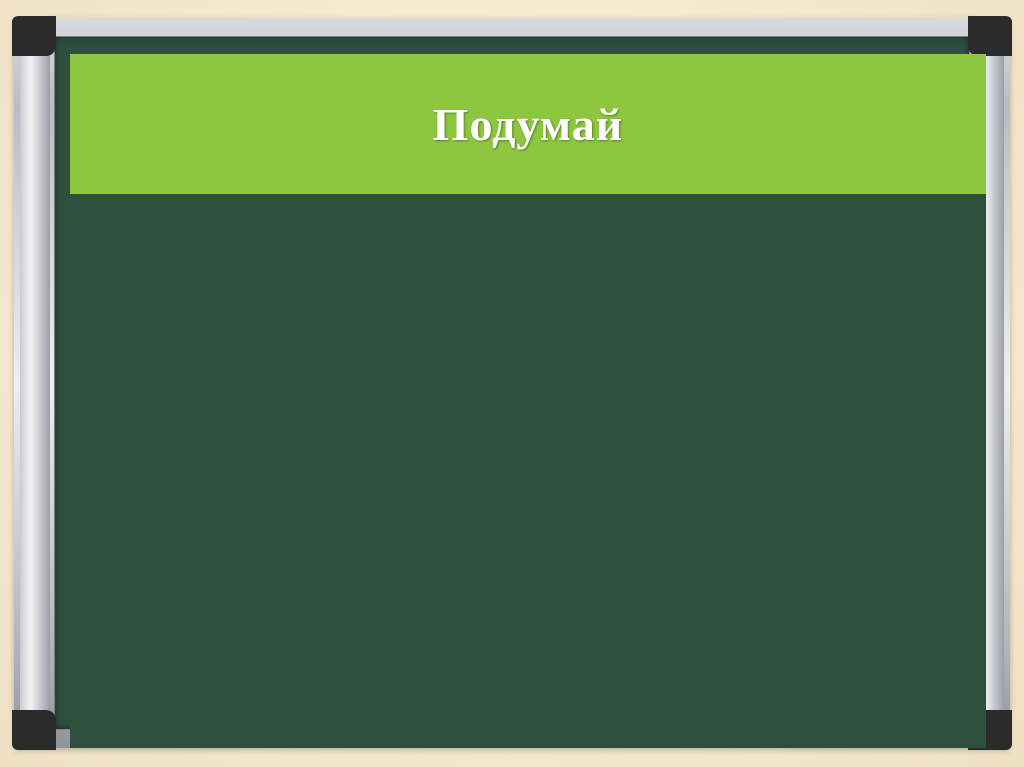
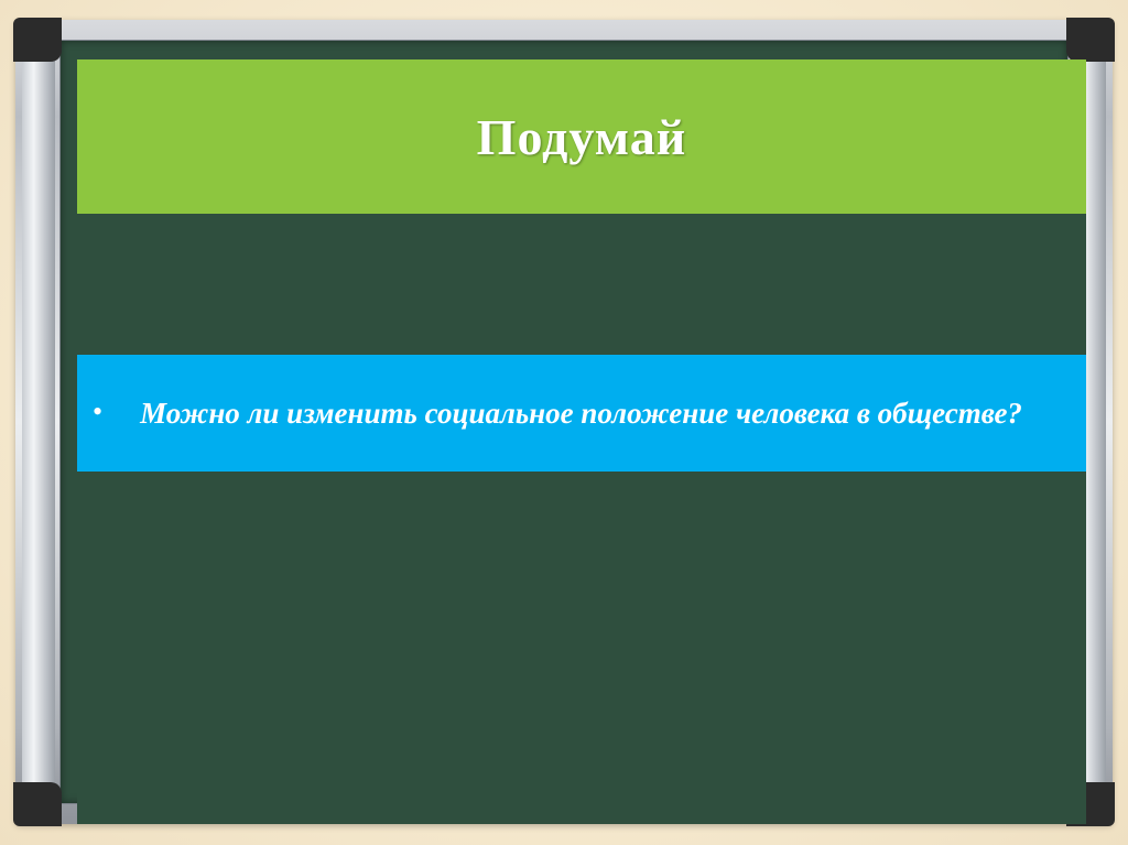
  Подумай
+ •
+ Можно ли изменить социальное положение человека в обществе?
